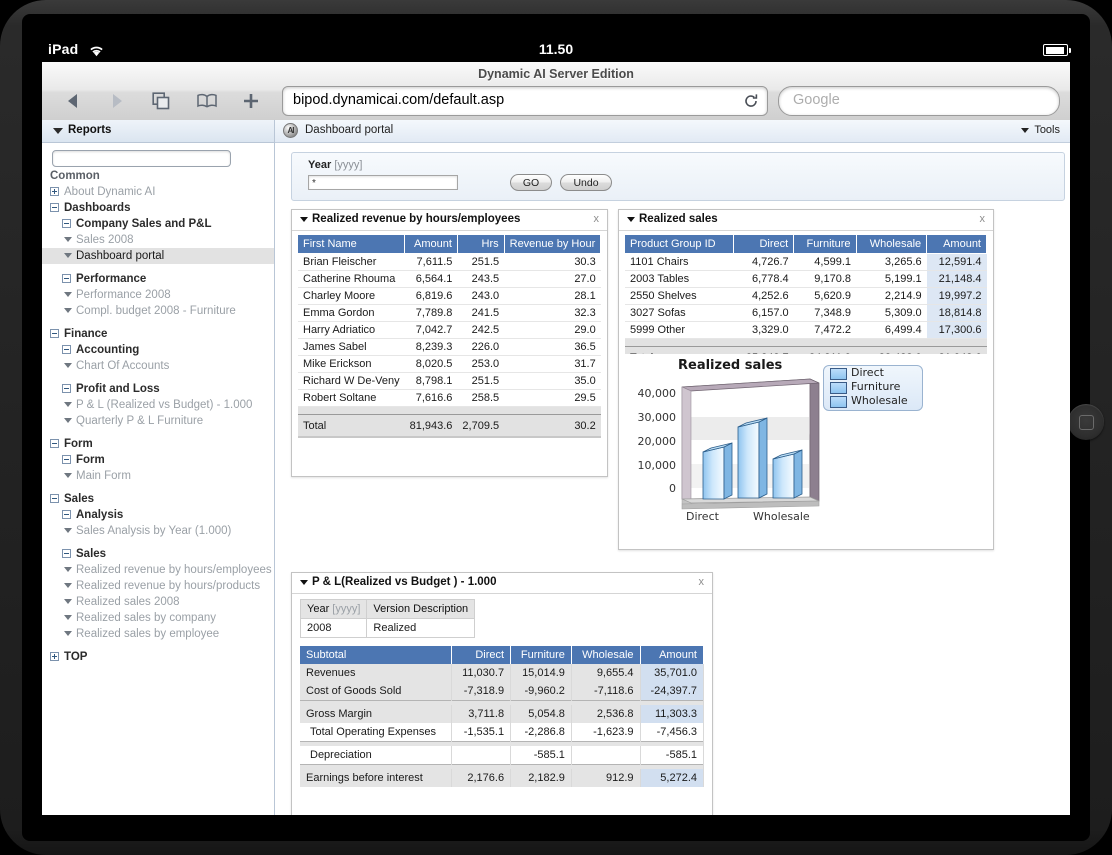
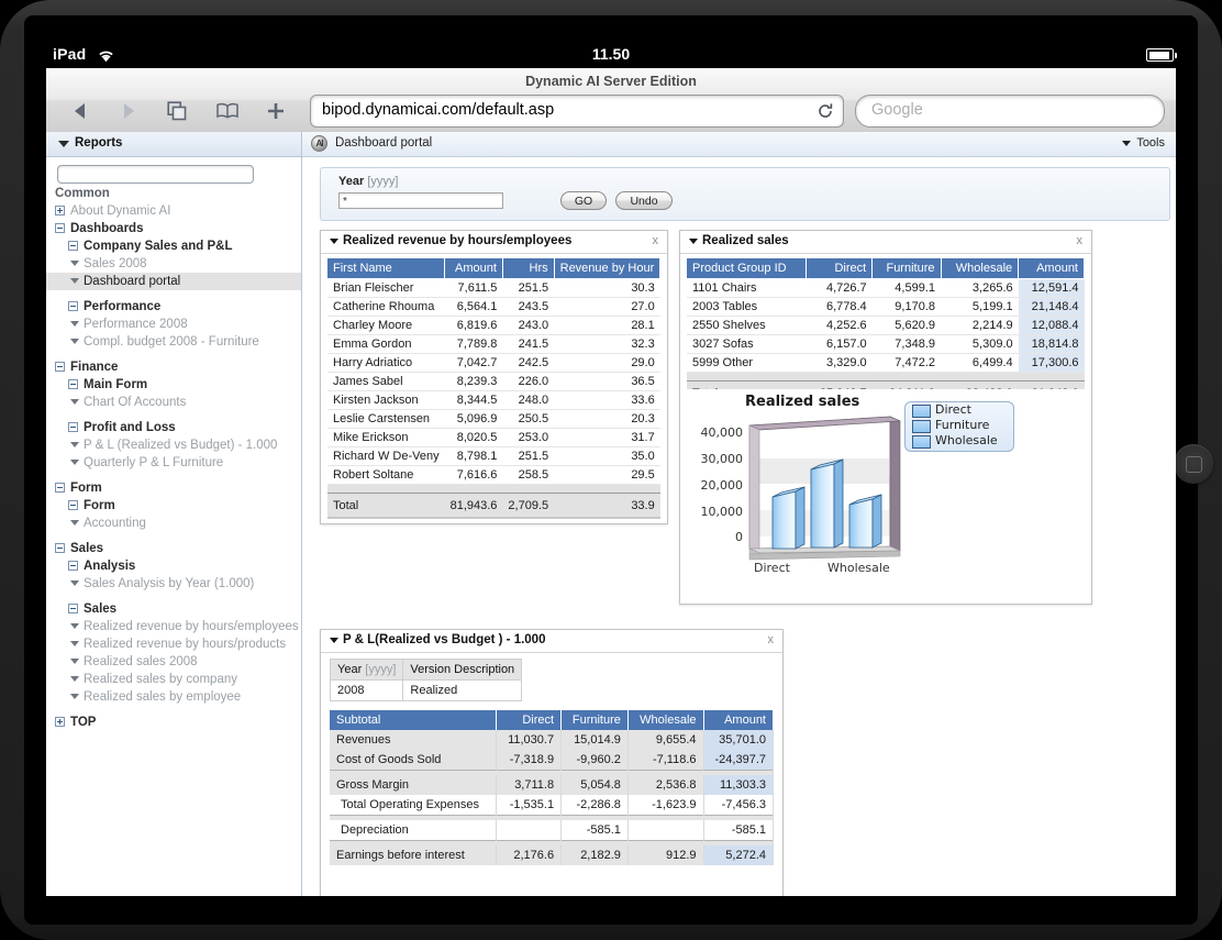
  iPad
  11.50
  Dynamic AI Server Edition
  bipod.dynamicai.com/default.asp
  Google
  Reports
  Common
  About Dynamic AI
  Dashboards
  Company Sales and P&L
  Sales 2008
  Dashboard portal
  Performance
  Performance 2008
  Compl. budget 2008 - Furniture
  Finance
- Accounting
+ Main Form
  Chart Of Accounts
  Profit and Loss
  P & L (Realized vs Budget) - 1.000
  Quarterly P & L Furniture
  Form
  Form
- Main Form
+ Accounting
  Sales
  Analysis
  Sales Analysis by Year (1.000)
  Sales
  Realized revenue by hours/employees
  Realized revenue by hours/products
  Realized sales 2008
  Realized sales by company
  Realized sales by employee
  TOP
  AI
  Dashboard portal
  Tools
  Year [yyyy]
  *
  GO
  Undo
  Realized revenue by hours/employees
  x
  First Name	Amount	Hrs	Revenue by Hour
  Brian Fleischer	7,611.5	251.5	30.3
  Catherine Rhouma	6,564.1	243.5	27.0
  Charley Moore	6,819.6	243.0	28.1
  Emma Gordon	7,789.8	241.5	32.3
  Harry Adriatico	7,042.7	242.5	29.0
  James Sabel	8,239.3	226.0	36.5
+ Kirsten Jackson	8,344.5	248.0	33.6
+ Leslie Carstensen	5,096.9	250.5	20.3
  Mike Erickson	8,020.5	253.0	31.7
  Richard W De-Veny	8,798.1	251.5	35.0
  Robert Soltane	7,616.6	258.5	29.5
- Total	81,943.6	2,709.5	30.2
+ Total	81,943.6	2,709.5	33.9
  Realized sales
  x
  Product Group ID	Direct	Furniture	Wholesale	Amount
  1101 Chairs	4,726.7	4,599.1	3,265.6	12,591.4
  2003 Tables	6,778.4	9,170.8	5,199.1	21,148.4
- 2550 Shelves	4,252.6	5,620.9	2,214.9	19,997.2
+ 2550 Shelves	4,252.6	5,620.9	2,214.9	12,088.4
  3027 Sofas	6,157.0	7,348.9	5,309.0	18,814.8
  5999 Other	3,329.0	7,472.2	6,499.4	17,300.6
  Realized sales
  Direct
  Furniture
  Wholesale
  40,000
  30,000
  20,000
  10,000
  0
  Direct
  Wholesale
  P & L(Realized vs Budget ) - 1.000
  x
  Year [yyyy]	Version Description
  2008	Realized
  Subtotal	Direct	Furniture	Wholesale	Amount
  Revenues	11,030.7	15,014.9	9,655.4	35,701.0
  Cost of Goods Sold	-7,318.9	-9,960.2	-7,118.6	-24,397.7
  Gross Margin	3,711.8	5,054.8	2,536.8	11,303.3
  Total Operating Expenses	-1,535.1	-2,286.8	-1,623.9	-7,456.3
  Depreciation		-585.1		-585.1
  Earnings before interest	2,176.6	2,182.9	912.9	5,272.4
